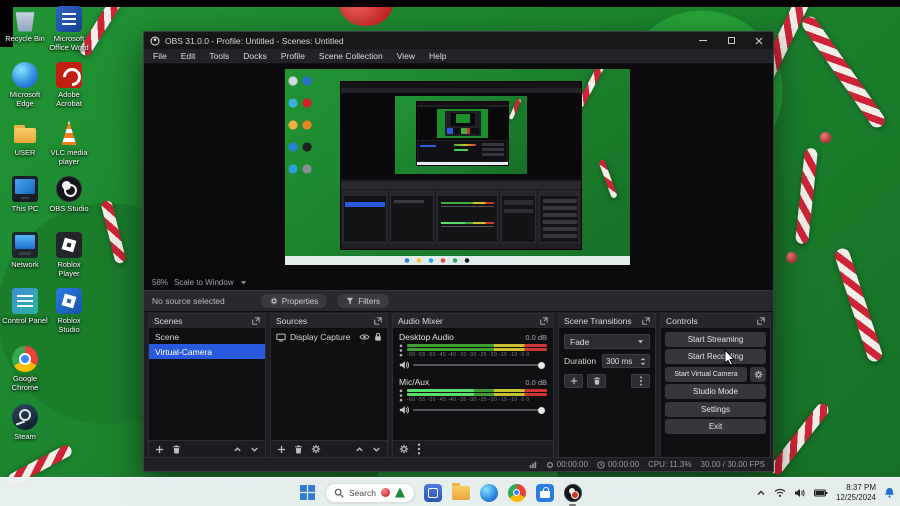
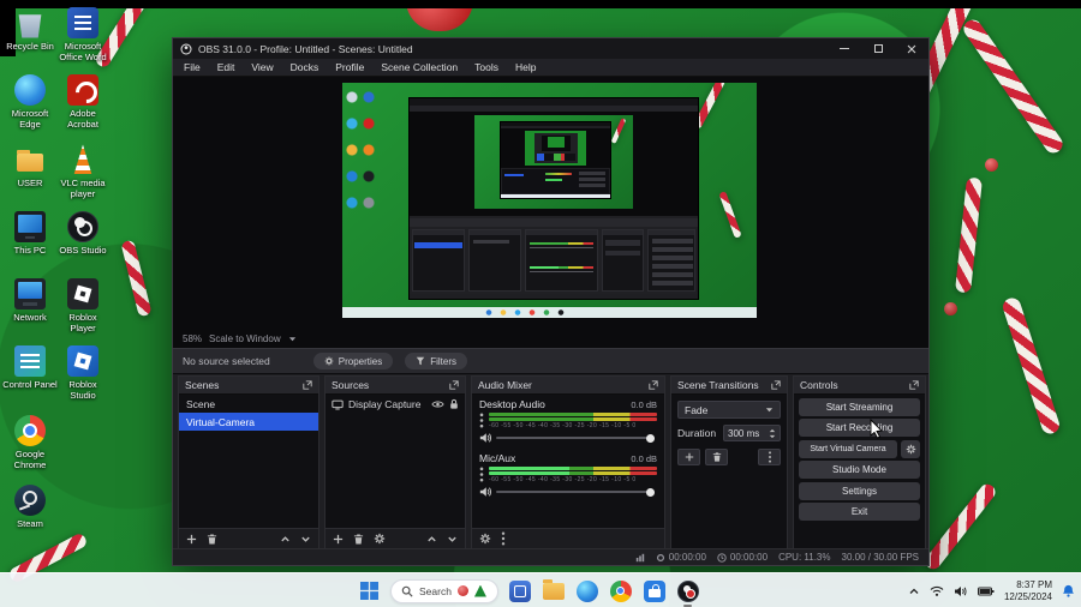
  Recycle Bin
  Microsoft Edge
  USER
  This PC
  Network
  Control Panel
  Google Chrome
  Steam
  Microsoft Office Word
  Adobe Acrobat
  VLC media player
  OBS Studio
  Roblox Player
  Roblox Studio
  OBS 31.0.0 - Profile: Untitled - Scenes: Untitled
  File
  Edit
- Tools
+ View
  Docks
  Profile
  Scene Collection
- View
+ Tools
  Help
  58%
  Scale to Window
  No source selected
  Properties
  Filters
  Scenes
  Scene
  Virtual-Camera
  Sources
  Display Capture
  Audio Mixer
  Desktop Audio
  0.0 dB
  Mic/Aux
  0.0 dB
  Scene Transitions
  Fade
  Duration
  300 ms
  Controls
  Start Streaming
  Start Recoing
  Studio Mode
  Settings
  Exit
  00:00:00
  00:00:00
  CPU: 11.3%
  30.00 / 30.00 FPS
  Search
  8:37 PM
  12/25/2024
